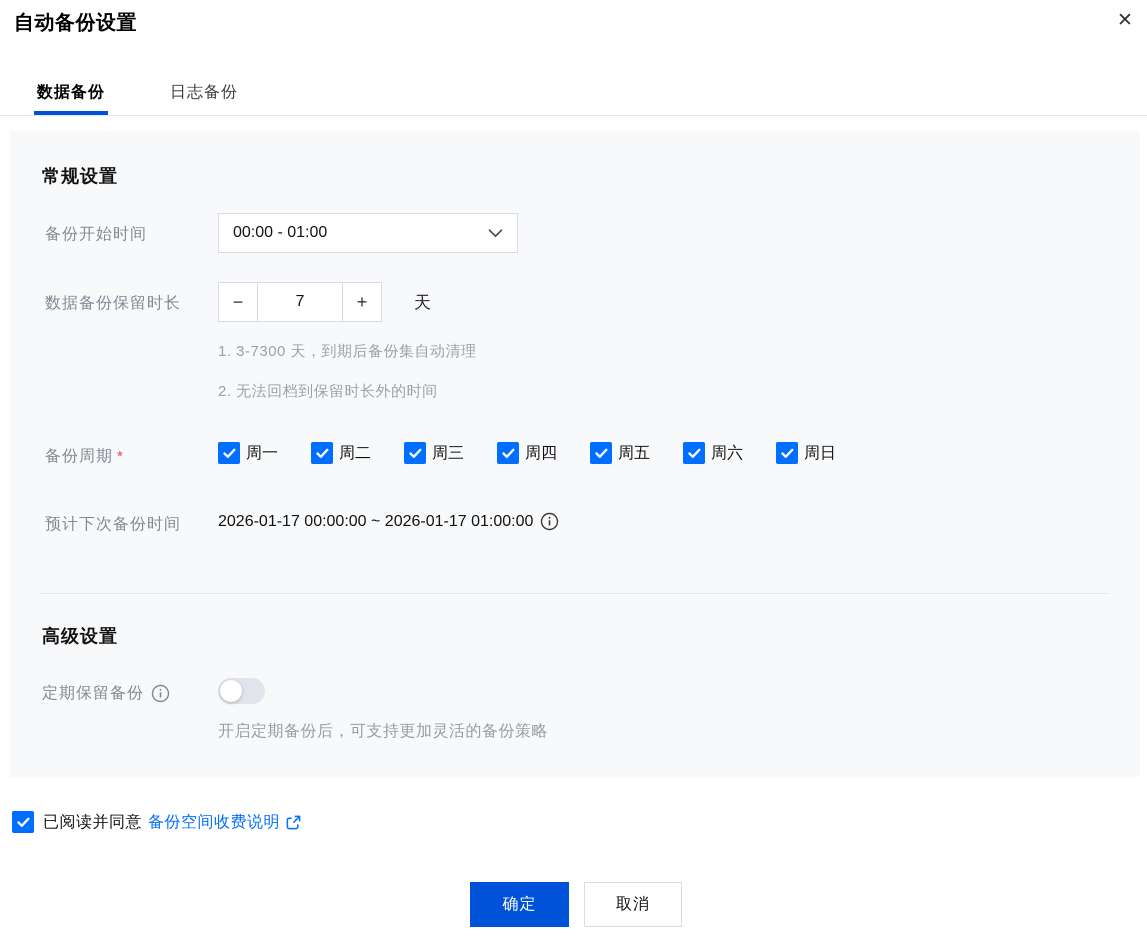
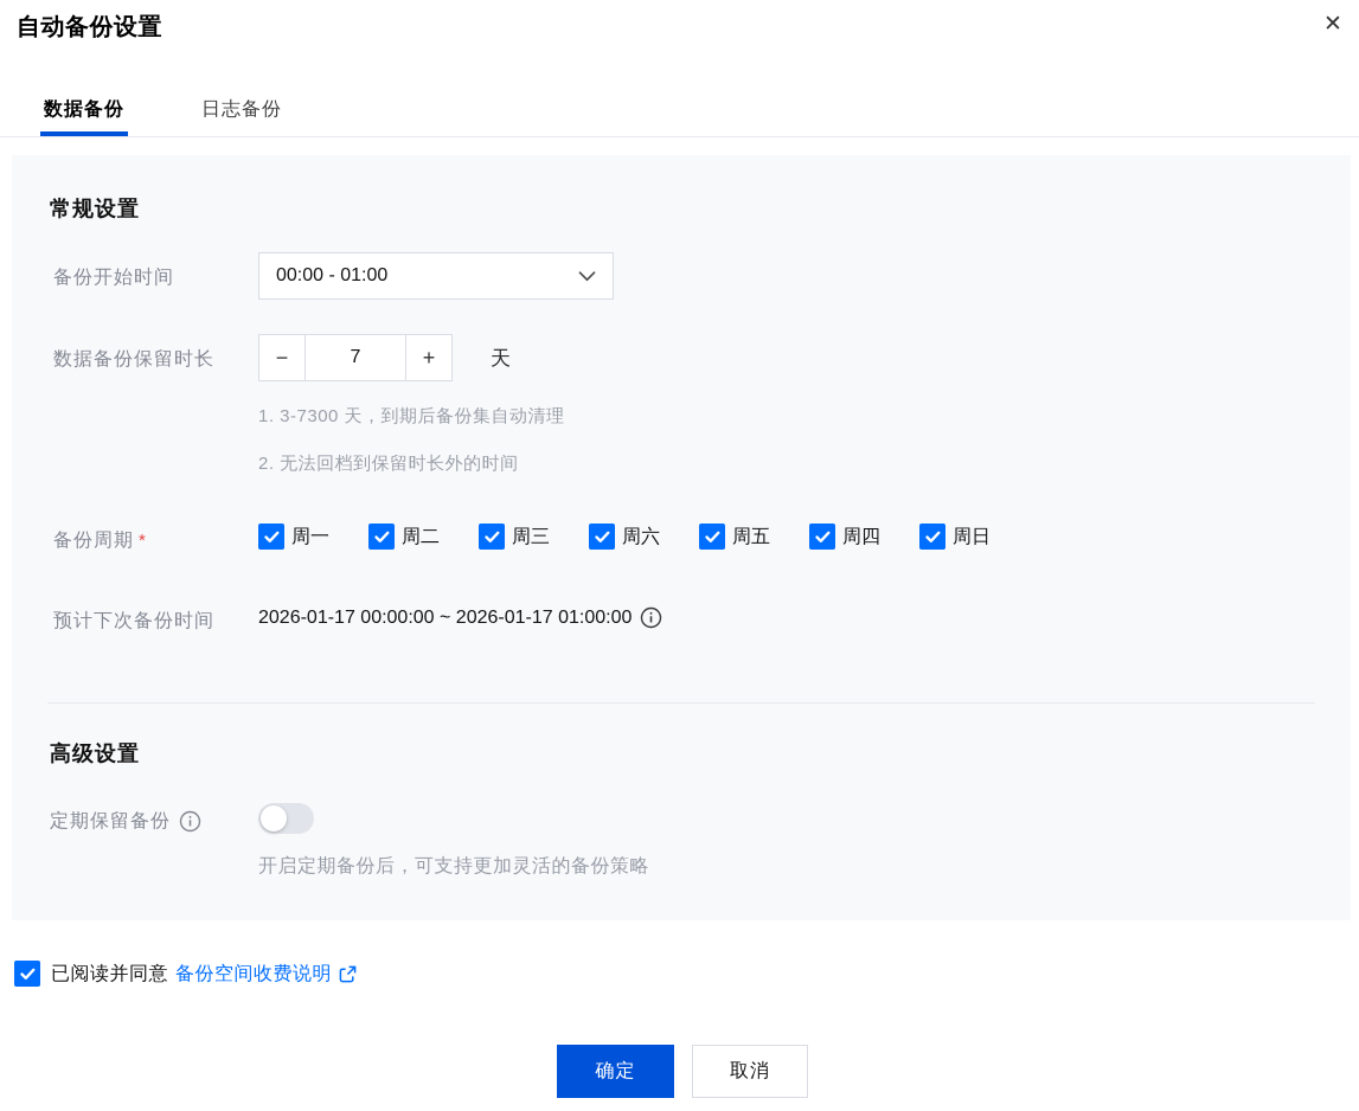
  自动备份设置
  ✕
  数据备份
  日志备份
  常规设置
  备份开始时间
  00:00 - 01:00
  数据备份保留时长
  −
  7
  +
  天
  1. 3-7300 天，到期后备份集自动清理
  2. 无法回档到保留时长外的时间
  备份周期 *
  周一
  周二
  周三
- 周四
+ 周六
  周五
- 周六
+ 周四
  周日
  预计下次备份时间
  2026-01-17 00:00:00 ~ 2026-01-17 01:00:00
  高级设置
  定期保留备份
  开启定期备份后，可支持更加灵活的备份策略
  已阅读并同意
  备份空间收费说明
  确定
  取消
